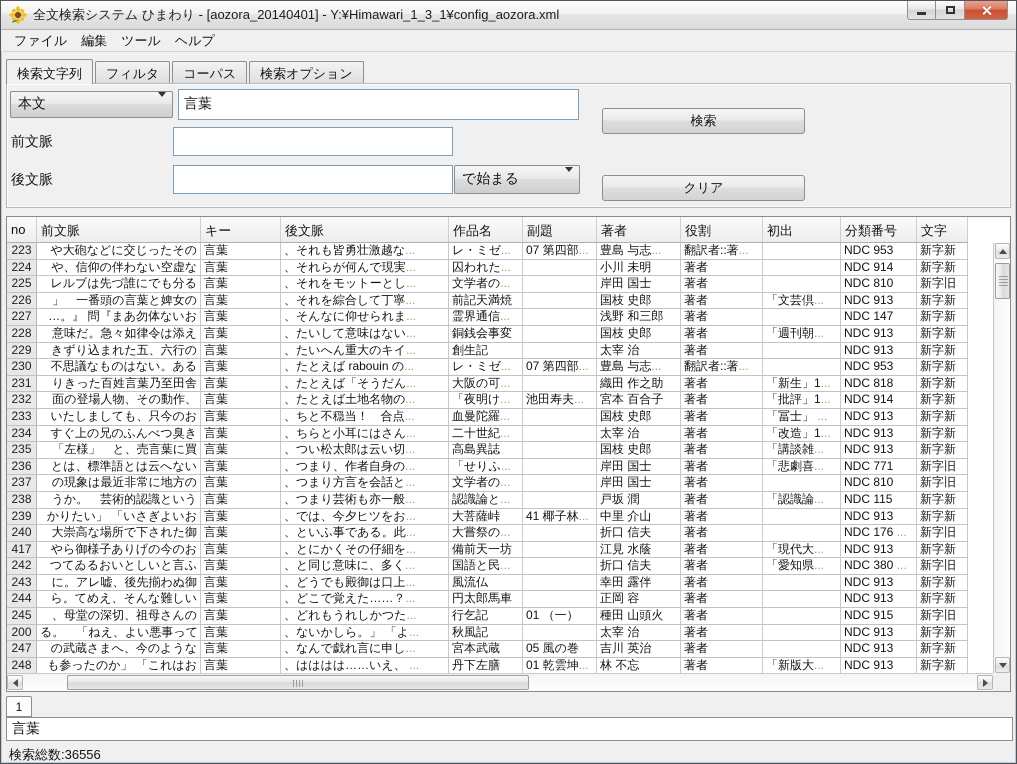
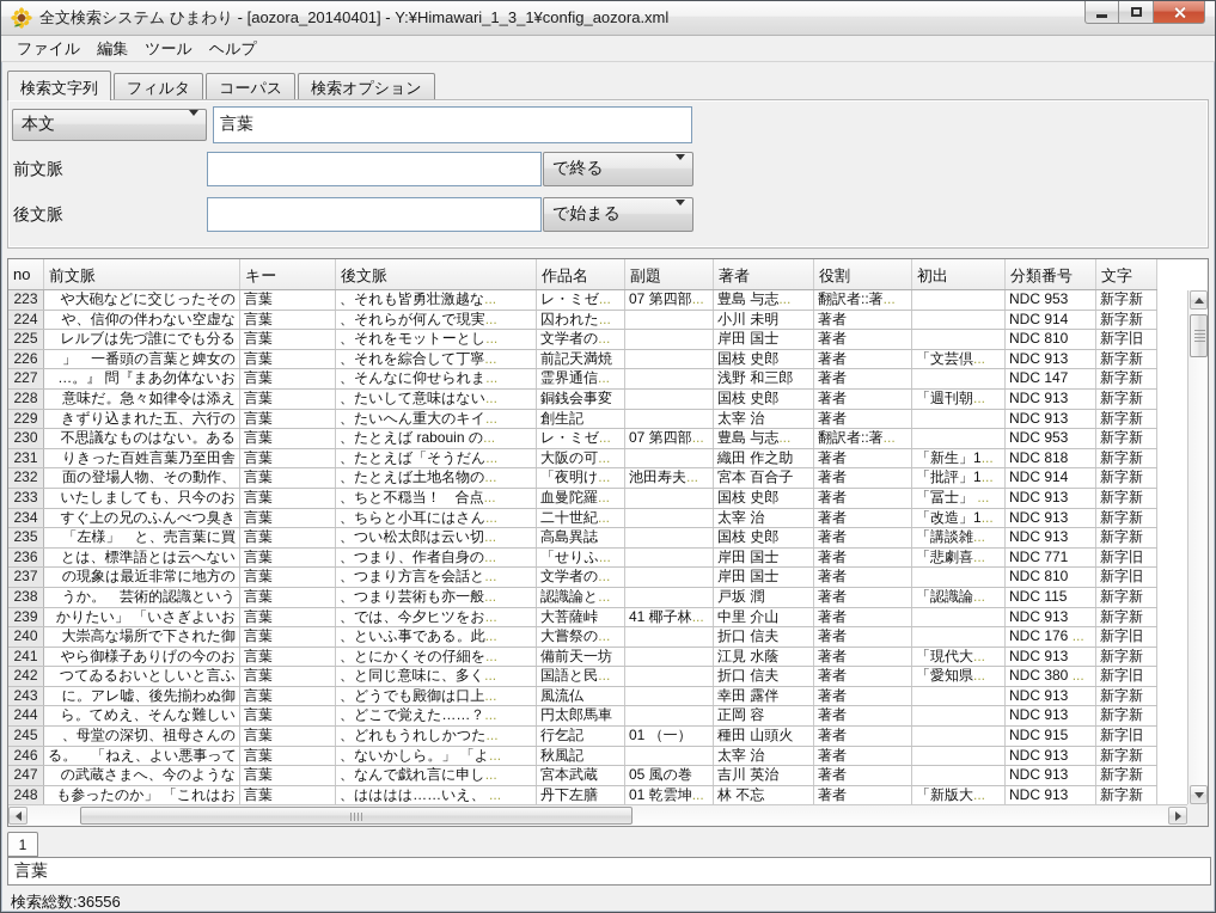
  全文検索システム ひまわり - [aozora_20140401] - Y:¥Himawari_1_3_1¥config_aozora.xml
  ファイル
  編集
  ツール
  ヘルプ
  検索文字列
  フィルタ
  コーパス
  検索オプション
  本文
  言葉
  前文脈
+ で終る
  後文脈
  で始まる
- 検索
- クリア
  no
  前文脈
  キー
  後文脈
  作品名
  副題
  著者
  役割
  初出
  分類番号
  文字
  223
  や大砲などに交じったその
  言葉
  、それも皆勇壮激越な...
  レ・ミゼ...
  07 第四部...
  豊島 与志...
  翻訳者::著...
  NDC 953
  新字新
  224
  や、信仰の伴わない空虚な
  言葉
  、それらが何んで現実...
  囚われた...
  小川 未明
  著者
  NDC 914
  新字新
  225
  レルブは先づ誰にでも分る
  言葉
  、それをモットーとし...
  文学者の...
  岸田 国士
  著者
  NDC 810
  新字旧
  226
  」 一番頭の言葉と婢女の
  言葉
  、それを綜合して丁寧...
  前記天満焼
  国枝 史郎
  著者
  「文芸倶...
  NDC 913
  新字新
  227
  …。』 問『まあ勿体ないお
  言葉
  、そんなに仰せられま...
  霊界通信...
  浅野 和三郎
  著者
  NDC 147
  新字新
  228
  意味だ。急々如律令は添え
  言葉
  、たいして意味はない...
  銅銭会事変
  国枝 史郎
  著者
  「週刊朝...
  NDC 913
  新字新
  229
  きずり込まれた五、六行の
  言葉
  、たいへん重大のキイ...
  創生記
  太宰 治
  著者
  NDC 913
  新字新
  230
  不思議なものはない。ある
  言葉
  、たとえば rabouin の...
  レ・ミゼ...
  07 第四部...
  豊島 与志...
  翻訳者::著...
  NDC 953
  新字新
  231
  りきった百姓言葉乃至田舎
  言葉
  、たとえば「そうだん...
  大阪の可...
  織田 作之助
  著者
  「新生」1...
  NDC 818
  新字新
  232
  面の登場人物、その動作、
  言葉
  、たとえば土地名物の...
  「夜明け...
  池田寿夫...
  宮本 百合子
  著者
  「批評」1...
  NDC 914
  新字新
  233
  いたしましても、只今のお
  言葉
  、ちと不穏当！ 合点...
  血曼陀羅...
  国枝 史郎
  著者
  「冨士」 ...
  NDC 913
  新字新
  234
  すぐ上の兄のふんべつ臭き
  言葉
  、ちらと小耳にはさん...
  二十世紀...
  太宰 治
  著者
  「改造」1...
  NDC 913
  新字新
  235
  「左様」 と、売言葉に買
  言葉
  、つい松太郎は云い切...
  高島異誌
  国枝 史郎
  著者
  「講談雑...
  NDC 913
  新字新
  236
  とは、標準語とは云へない
  言葉
  、つまり、作者自身の...
  「せりふ...
  岸田 国士
  著者
  「悲劇喜...
  NDC 771
  新字旧
  237
  の現象は最近非常に地方の
  言葉
  、つまり方言を会話と...
  文学者の...
  岸田 国士
  著者
  NDC 810
  新字旧
  238
  うか。 芸術的認識という
  言葉
  、つまり芸術も亦一般...
  認識論と...
  戸坂 潤
  著者
  「認識論...
  NDC 115
  新字新
  239
  かりたい」 「いさぎよいお
  言葉
  、では、今夕ヒツをお...
  大菩薩峠
  41 椰子林...
  中里 介山
  著者
  NDC 913
  新字新
  240
  大崇高な場所で下された御
  言葉
  、といふ事である。此...
  大嘗祭の...
  折口 信夫
  著者
  NDC 176 ...
  新字旧
- 417
+ 241
  やら御様子ありげの今のお
  言葉
  、とにかくその仔細を...
  備前天一坊
  江見 水蔭
  著者
  「現代大...
  NDC 913
  新字新
  242
  つてゐるおいとしいと言ふ
  言葉
  、と同じ意味に、多く...
  国語と民...
  折口 信夫
  著者
  「愛知県...
  NDC 380 ...
  新字旧
  243
  に。アレ嘘、後先揃わぬ御
  言葉
  、どうでも殿御は口上...
  風流仏
  幸田 露伴
  著者
  NDC 913
  新字新
  244
  ら。てめえ、そんな難しい
  言葉
  、どこで覚えた……？...
  円太郎馬車
  正岡 容
  著者
  NDC 913
  新字新
  245
  、母堂の深切、祖母さんの
  言葉
  、どれもうれしかつた...
  行乞記
  01 （一）
  種田 山頭火
  著者
  NDC 915
  新字旧
- 200
+ 246
  る。 「ねえ、よい悪事って
  言葉
  、ないかしら。」 「よ...
  秋風記
  太宰 治
  著者
  NDC 913
  新字新
  247
  の武蔵さまへ、今のような
  言葉
  、なんで戯れ言に申し...
  宮本武蔵
  05 風の巻
  吉川 英治
  著者
  NDC 913
  新字新
  248
  も参ったのか」 「これはお
  言葉
  、はははは……いえ、 ...
  丹下左膳
  01 乾雲坤...
  林 不忘
  著者
  「新版大...
  NDC 913
  新字新
  1
  言葉
  検索総数:36556
